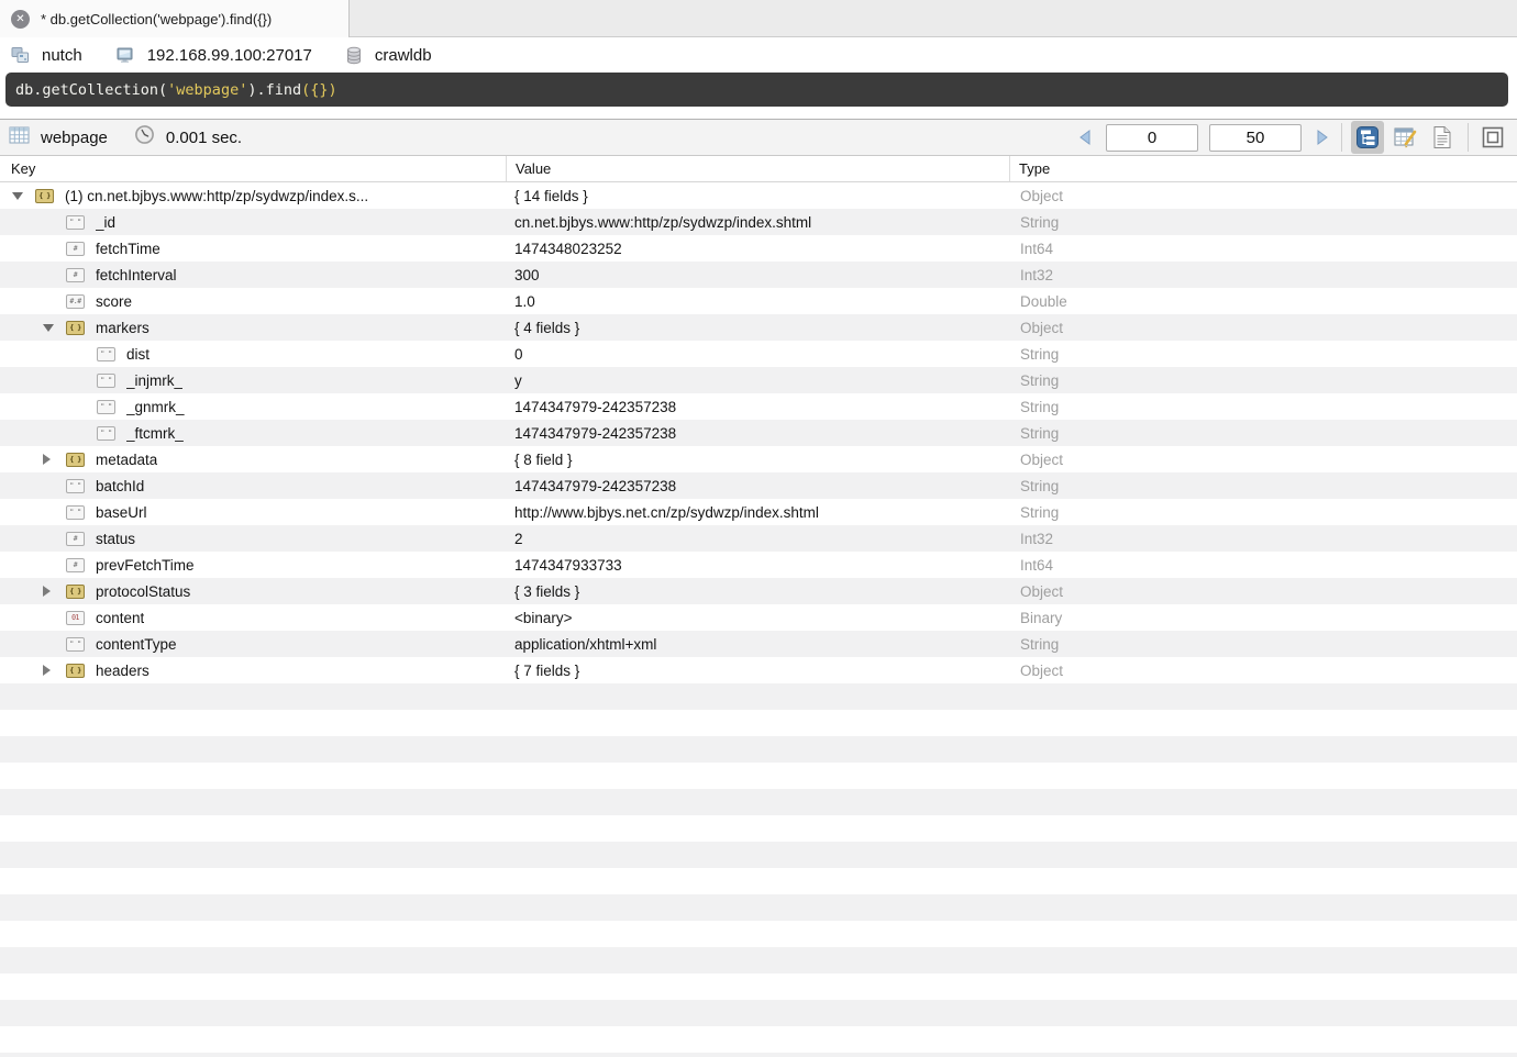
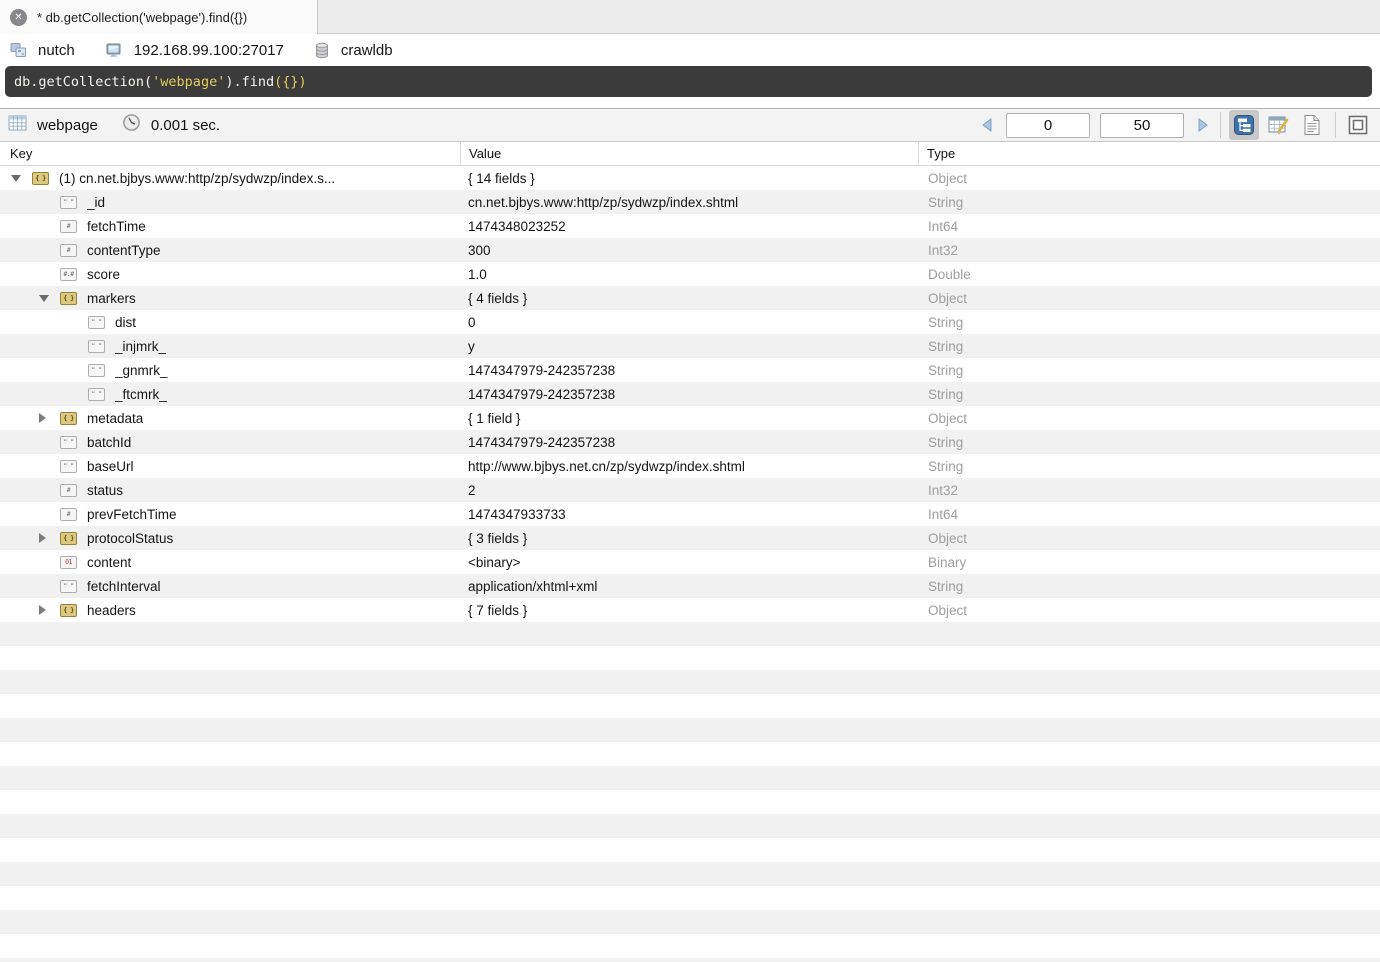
  ✕
  * db.getCollection('webpage').find({})
  nutch
  192.168.99.100:27017
  crawldb
  db.getCollection(
  'webpage'
  ).find
  ({})
  webpage
  0.001 sec.
  0
  50
  Key
  Value
  Type
  { }
  (1) cn.net.bjbys.www:http/zp/sydwzp/index.s...
  { 14 fields }
  Object
  " "
  _id
  cn.net.bjbys.www:http/zp/sydwzp/index.shtml
  String
  #
  fetchTime
  1474348023252
  Int64
  #
- fetchInterval
+ contentType
  300
  Int32
  #.#
  score
  1.0
  Double
  { }
  markers
  { 4 fields }
  Object
  " "
  dist
  0
  String
  " "
  _injmrk_
  y
  String
  " "
  _gnmrk_
  1474347979-242357238
  String
  " "
  _ftcmrk_
  1474347979-242357238
  String
  { }
  metadata
- { 8 field }
+ { 1 field }
  Object
  " "
  batchId
  1474347979-242357238
  String
  " "
  baseUrl
  http://www.bjbys.net.cn/zp/sydwzp/index.shtml
  String
  #
  status
  2
  Int32
  #
  prevFetchTime
  1474347933733
  Int64
  { }
  protocolStatus
  { 3 fields }
  Object
  01
  content
  <binary>
  Binary
  " "
- contentType
+ fetchInterval
  application/xhtml+xml
  String
  { }
  headers
  { 7 fields }
  Object
